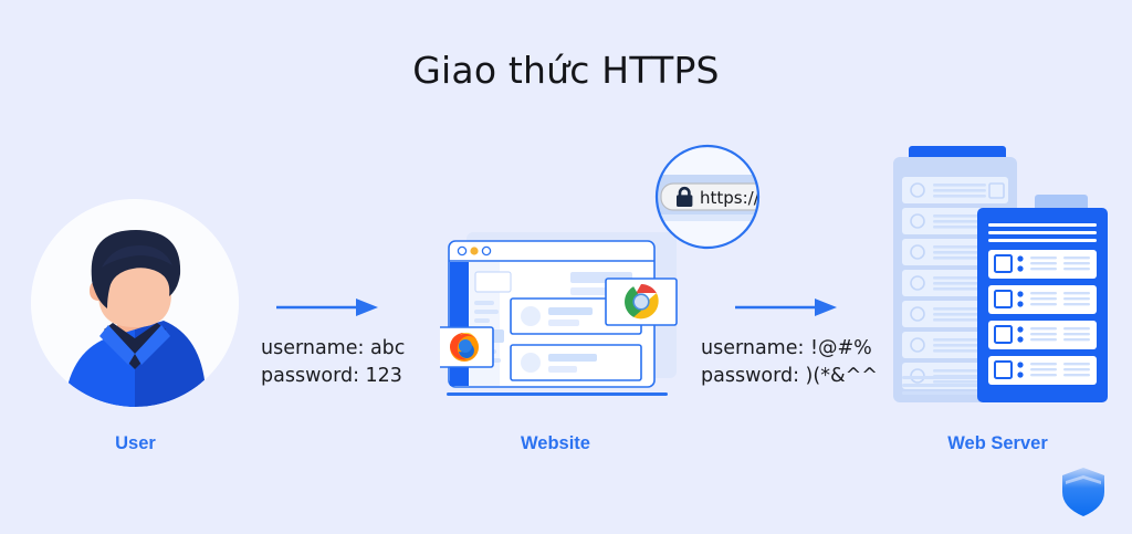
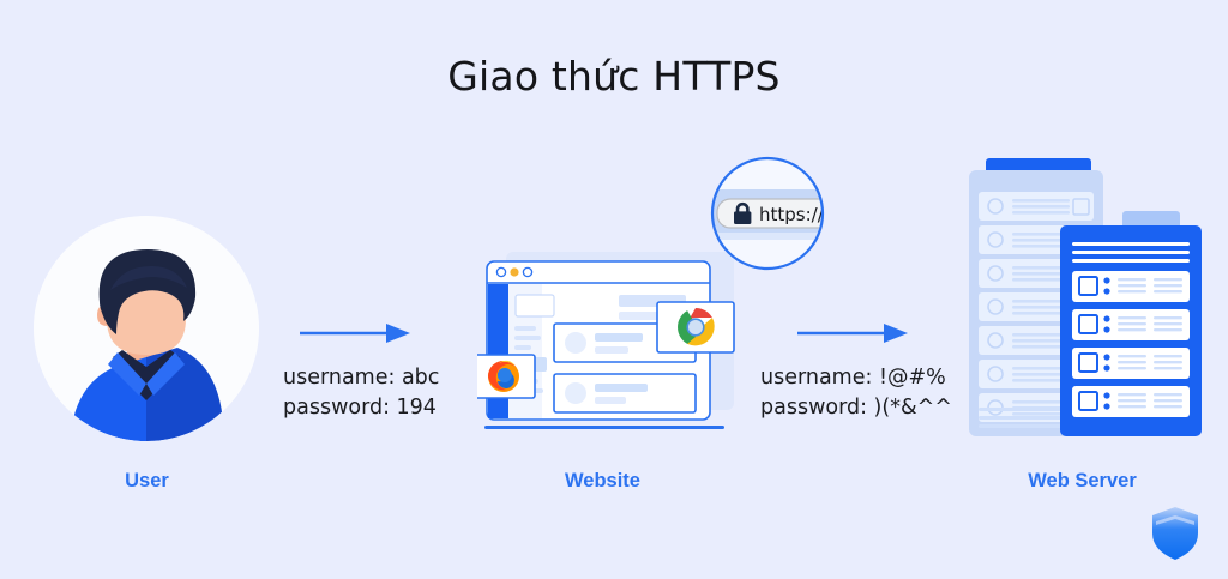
  Giao thức HTTPS
  User
  username: abc
- password: 123
+ password: 194
  Website
  https://
  username: !@#%
  password: )(*&^^
  Web Server
